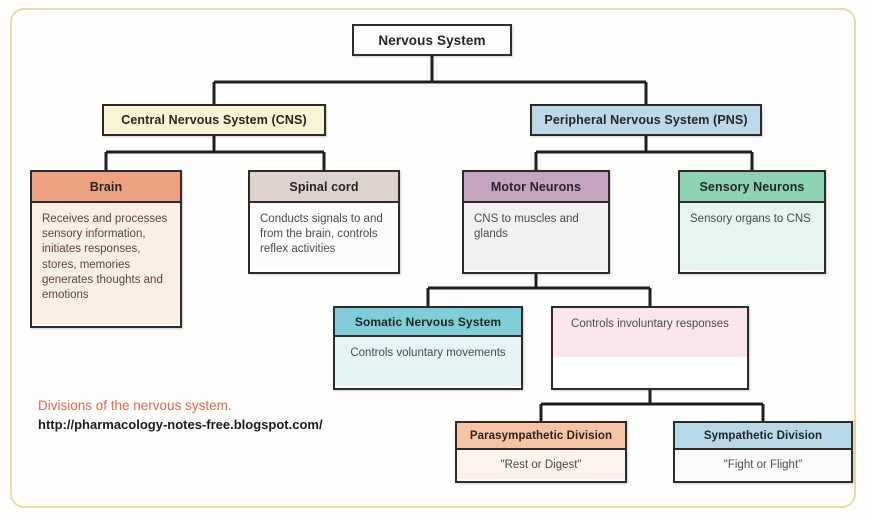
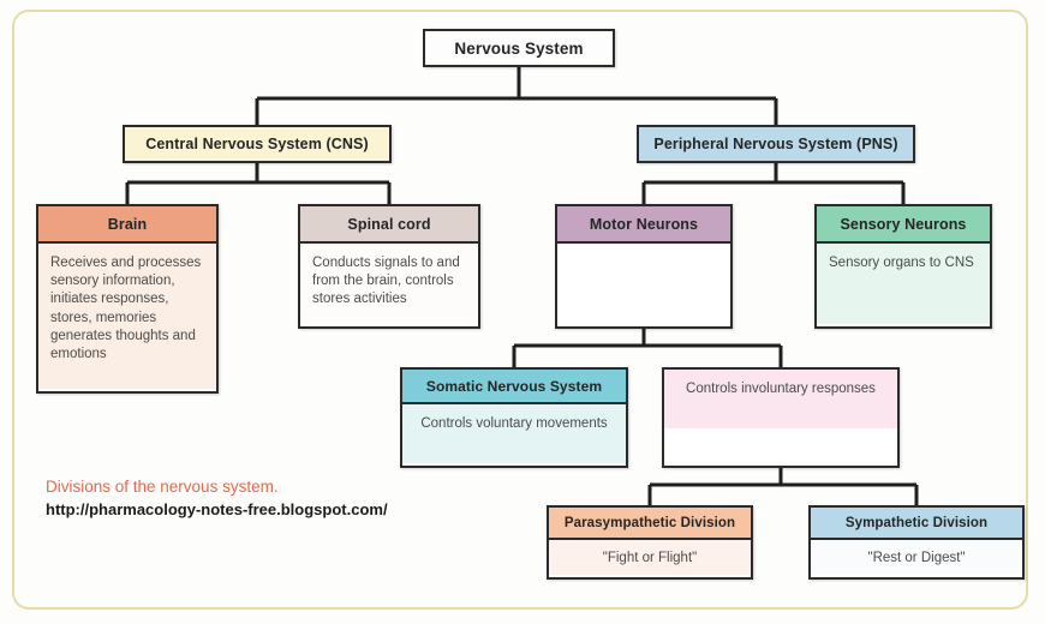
  Nervous System
  Central Nervous System (CNS)
  Peripheral Nervous System (PNS)
  Brain
  Receives and processes sensory information, initiates responses, stores, memories generates thoughts and emotions
  Spinal cord
- Conducts signals to and from the brain, controls reflex activities
+ Conducts signals to and from the brain, controls stores activities
  Motor Neurons
- CNS to muscles and glands
  Sensory Neurons
  Sensory organs to CNS
  Somatic Nervous System
  Controls voluntary movements
  Controls involuntary responses
  Parasympathetic Division
- "Rest or Digest"
+ "Fight or Flight"
  Sympathetic Division
- "Fight or Flight"
+ "Rest or Digest"
  Divisions of the nervous system.
  http://pharmacology-notes-free.blogspot.com/
